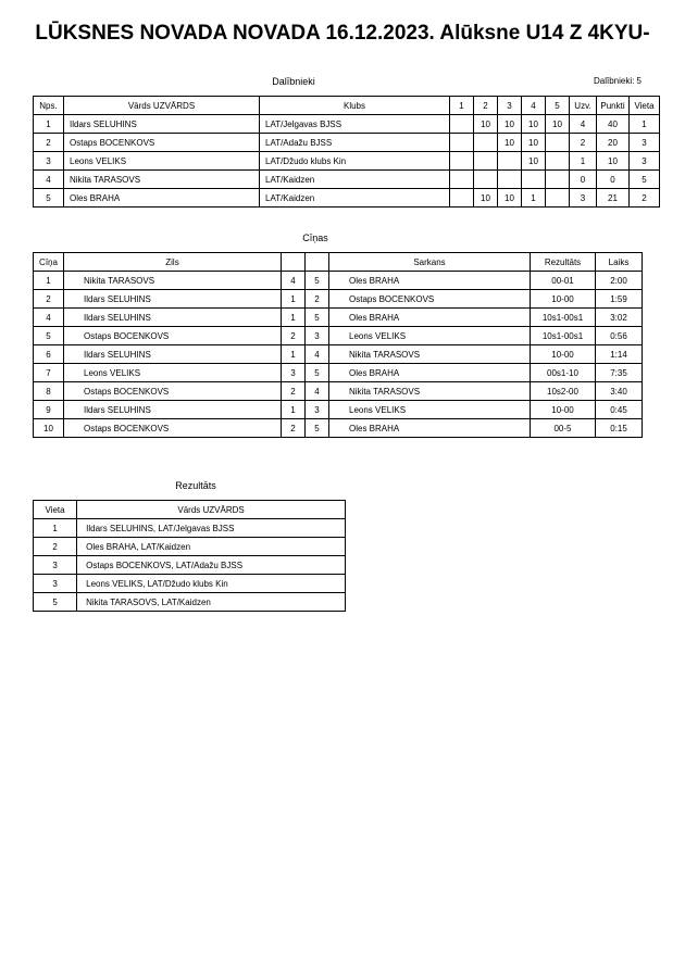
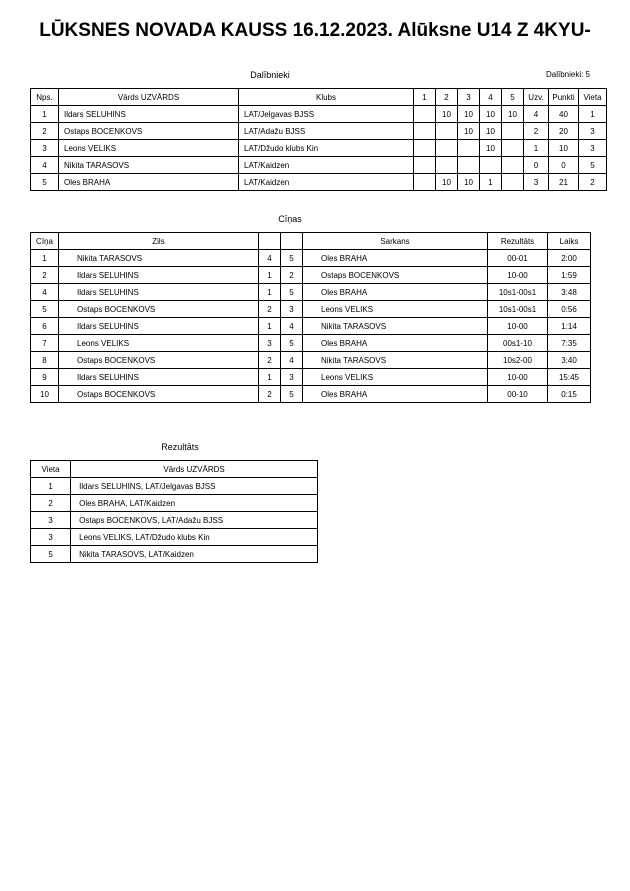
- LŪKSNES NOVADA NOVADA 16.12.2023. Alūksne U14 Z 4KYU-
+ LŪKSNES NOVADA KAUSS 16.12.2023. Alūksne U14 Z 4KYU-
  Dalībnieki
  Dalībnieki: 5
  Nps.	Vārds UZVĀRDS	Klubs	1	2	3	4	5	Uzv.	Punkti	Vieta
  1	Ildars SELUHINS	LAT/Jelgavas BJSS		10	10	10	10	4	40	1
  2	Ostaps BOCENKOVS	LAT/Adažu BJSS			10	10		2	20	3
  3	Leons VELIKS	LAT/Džudo klubs Kin				10		1	10	3
  4	Nikita TARASOVS	LAT/Kaidzen						0	0	5
  5	Oles BRAHA	LAT/Kaidzen		10	10	1		3	21	2
  Cīņas
  Cīņa	Zils			Sarkans	Rezultāts	Laiks
  1	Nikita TARASOVS	4	5	Oles BRAHA	00-01	2:00
  2	Ildars SELUHINS	1	2	Ostaps BOCENKOVS	10-00	1:59
- 4	Ildars SELUHINS	1	5	Oles BRAHA	10s1-00s1	3:02
+ 4	Ildars SELUHINS	1	5	Oles BRAHA	10s1-00s1	3:48
  5	Ostaps BOCENKOVS	2	3	Leons VELIKS	10s1-00s1	0:56
  6	Ildars SELUHINS	1	4	Nikita TARASOVS	10-00	1:14
  7	Leons VELIKS	3	5	Oles BRAHA	00s1-10	7:35
  8	Ostaps BOCENKOVS	2	4	Nikita TARASOVS	10s2-00	3:40
- 9	Ildars SELUHINS	1	3	Leons VELIKS	10-00	0:45
+ 9	Ildars SELUHINS	1	3	Leons VELIKS	10-00	15:45
- 10	Ostaps BOCENKOVS	2	5	Oles BRAHA	00-5	0:15
+ 10	Ostaps BOCENKOVS	2	5	Oles BRAHA	00-10	0:15
  Rezultāts
  Vieta	Vārds UZVĀRDS
  1	Ildars SELUHINS, LAT/Jelgavas BJSS
  2	Oles BRAHA, LAT/Kaidzen
  3	Ostaps BOCENKOVS, LAT/Adažu BJSS
  3	Leons VELIKS, LAT/Džudo klubs Kin
  5	Nikita TARASOVS, LAT/Kaidzen
